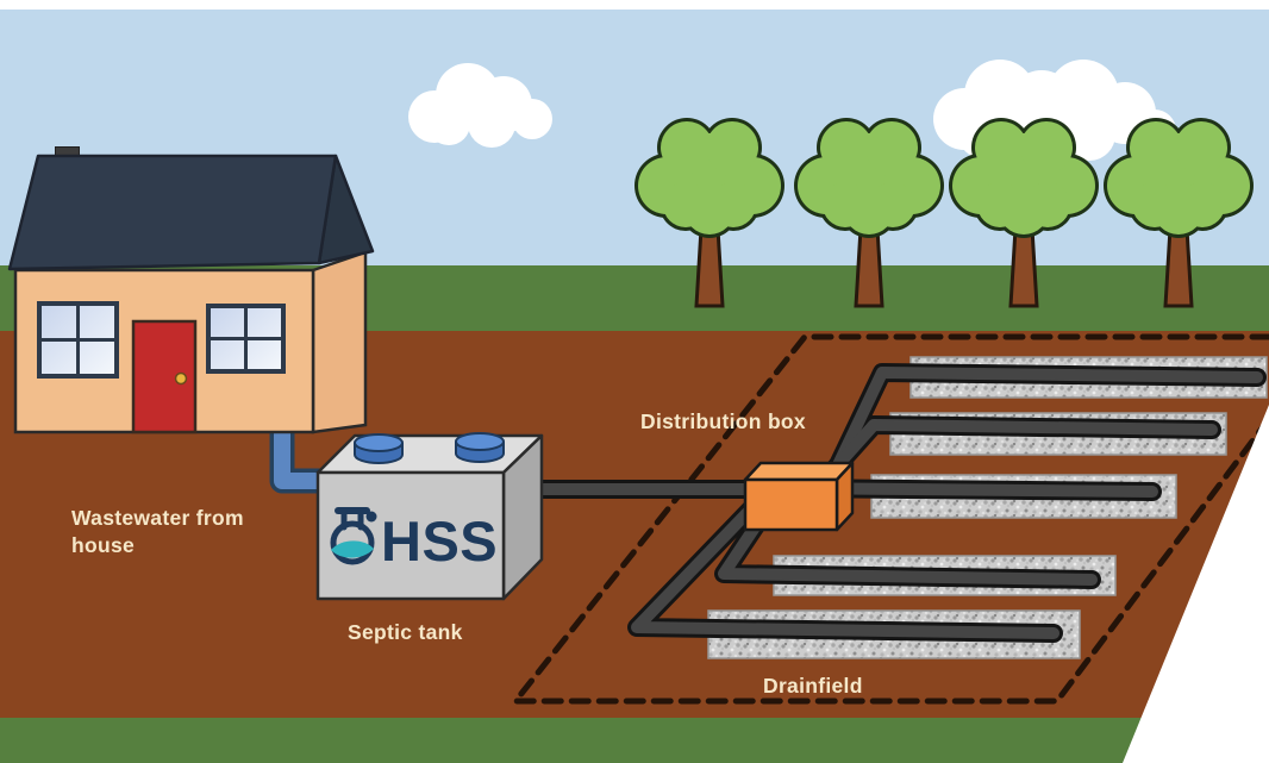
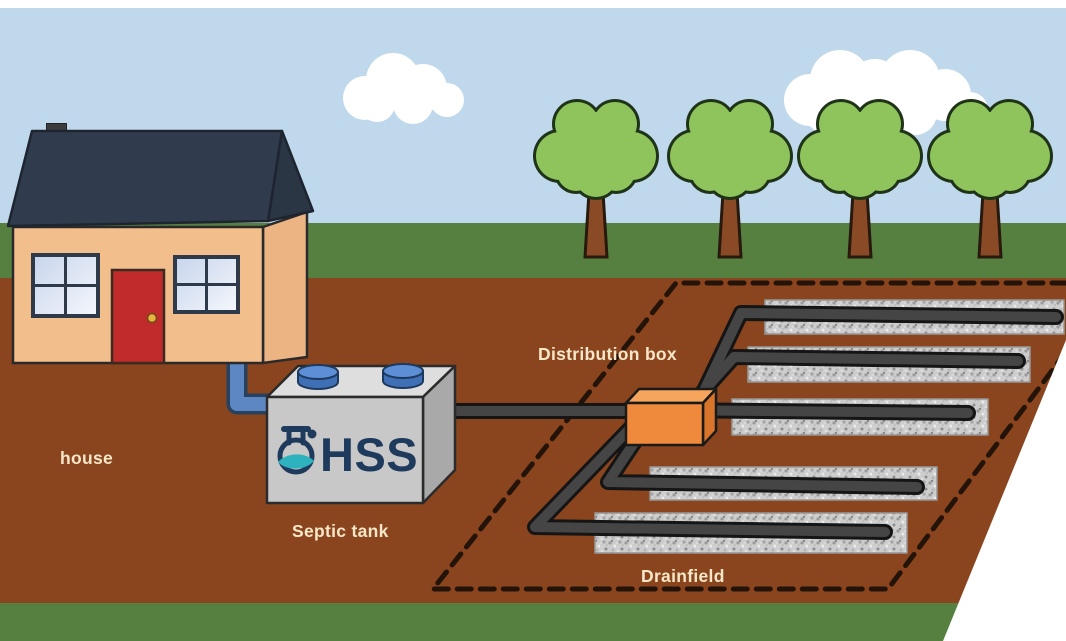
  HSS
- Wastewater from
  house
  Septic tank
  Distribution box
  Drainfield
